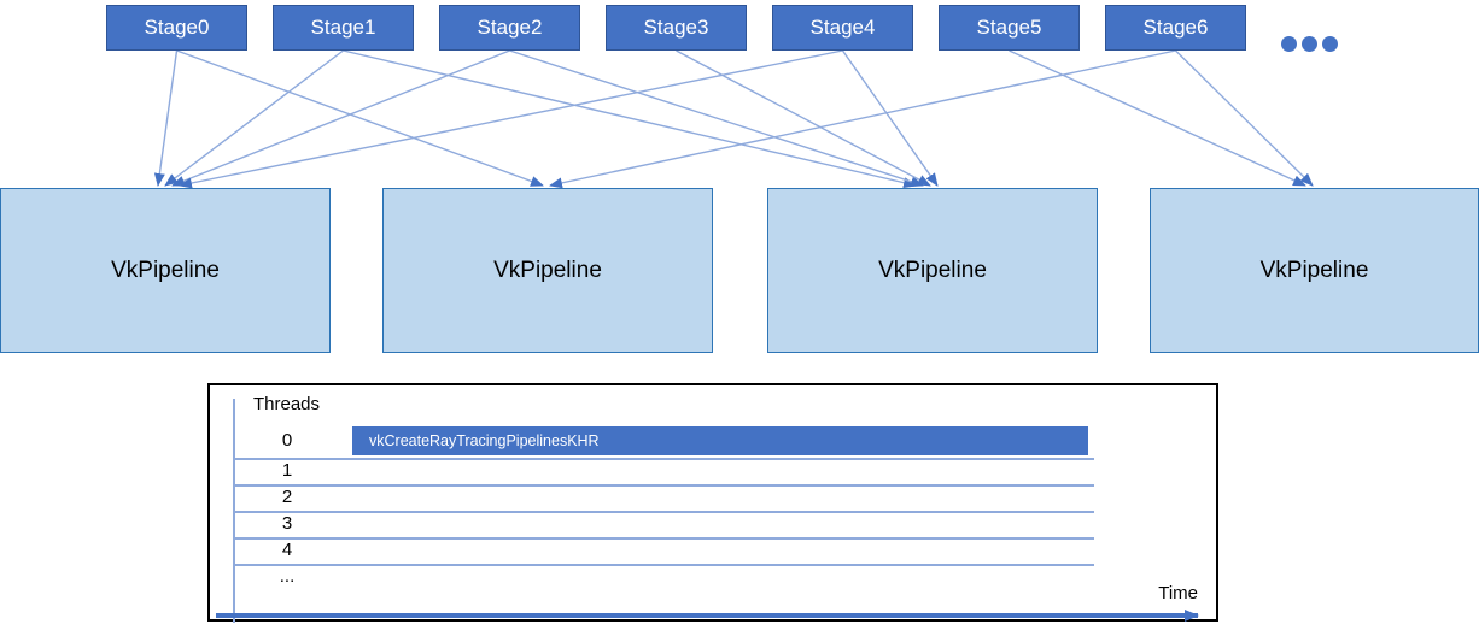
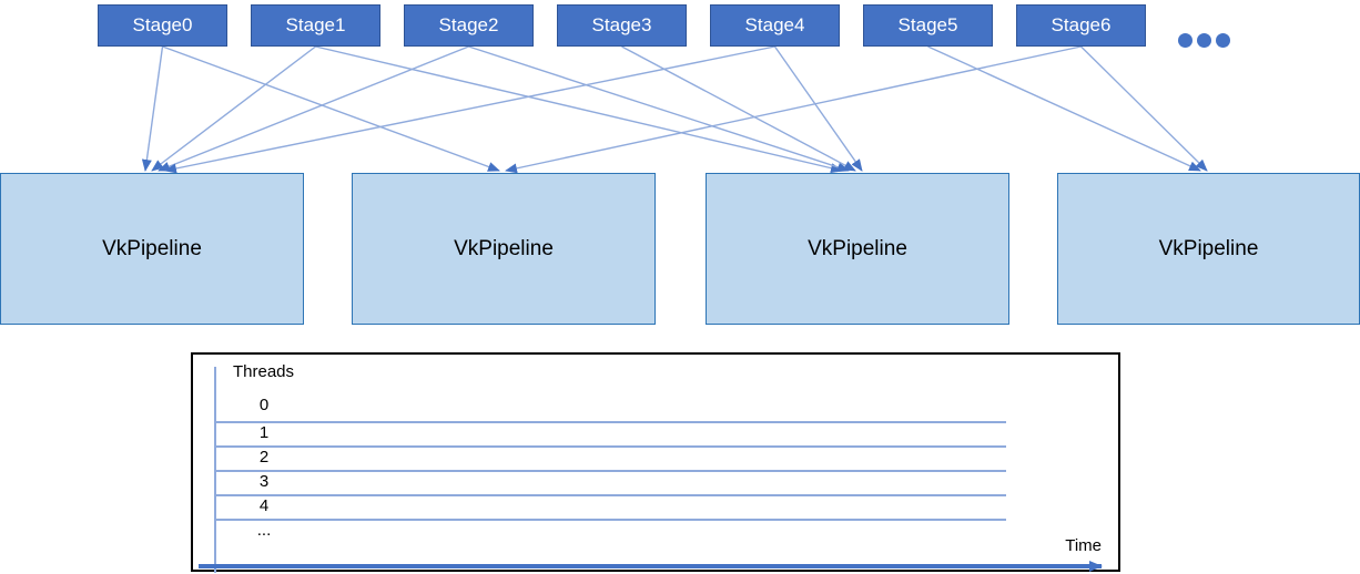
  Stage0
  Stage1
  Stage2
  Stage3
  Stage4
  Stage5
  Stage6
  VkPipeline
  VkPipeline
  VkPipeline
  VkPipeline
  Threads
  0
  1
  2
  3
  4
  ...
- vkCreateRayTracingPipelinesKHR
  Time
